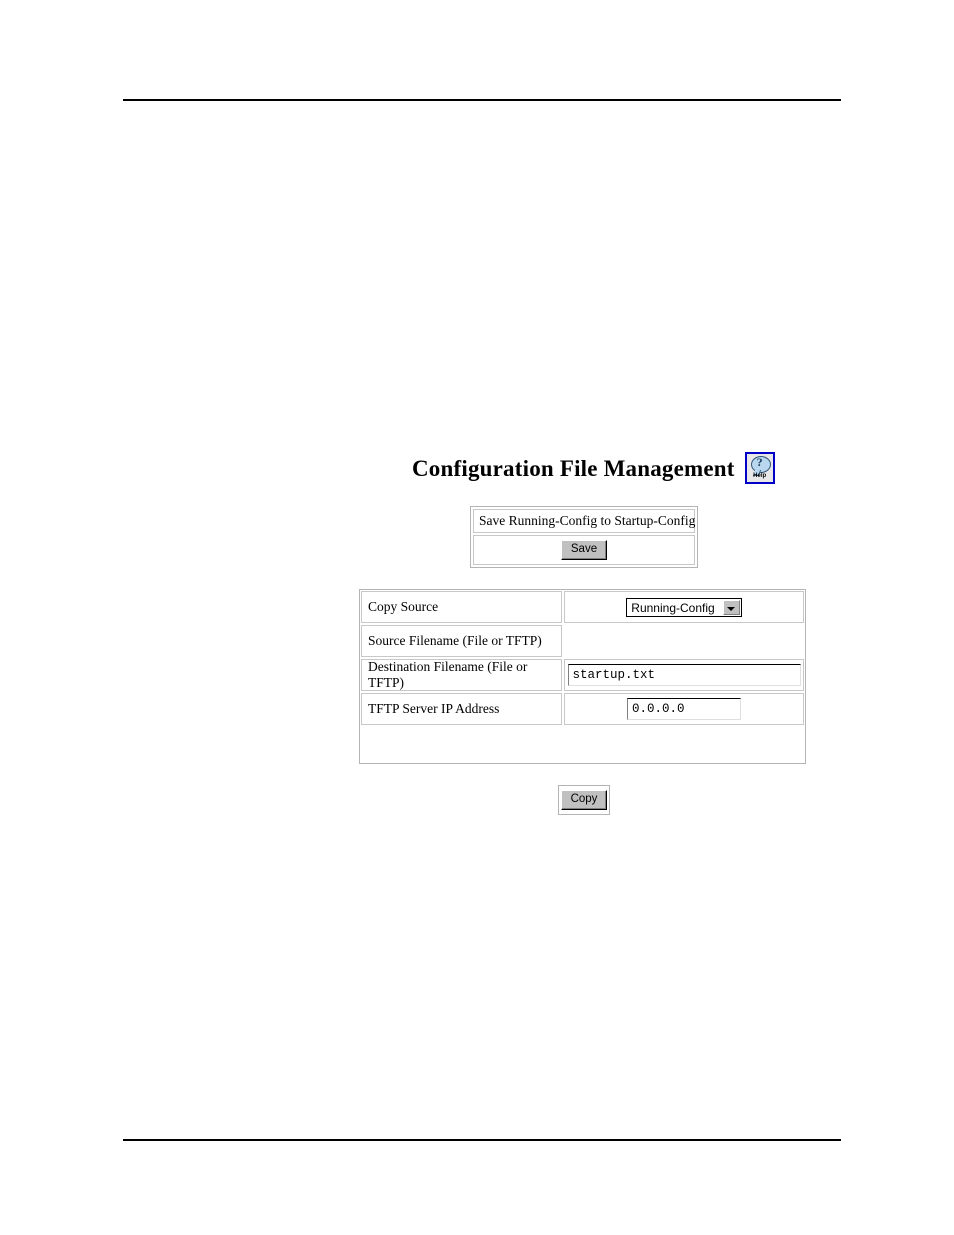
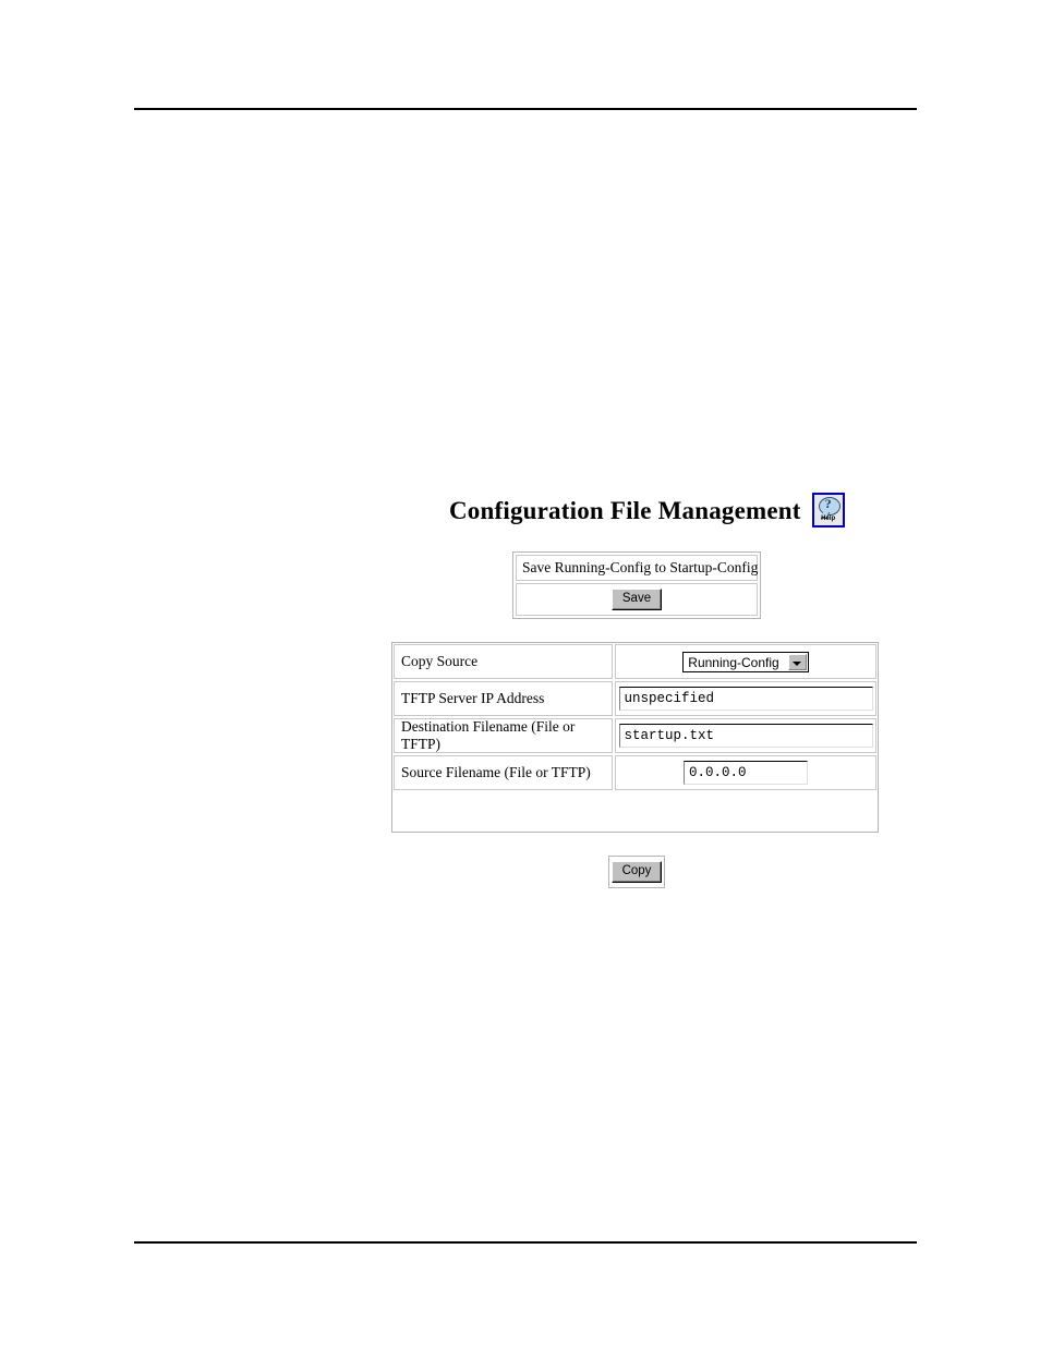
  Configuration File Management
  ?
  Save Running-Config to Startup-Config
  Save
  Copy Source
  Running-Config
- Source Filename (File or TFTP)
+ TFTP Server IP Address
+ unspecified
  Destination Filename (File or TFTP)
  startup.txt
- TFTP Server IP Address
+ Source Filename (File or TFTP)
  0.0.0.0
  Copy
